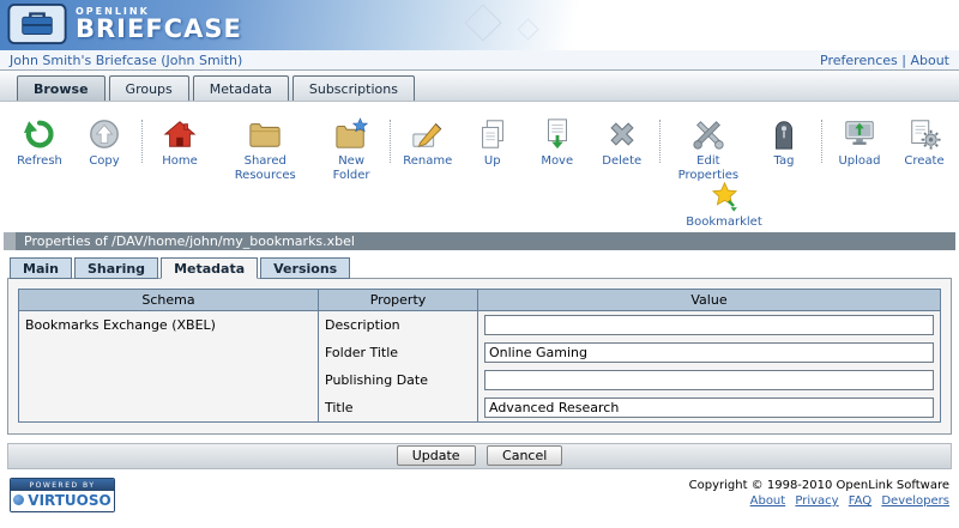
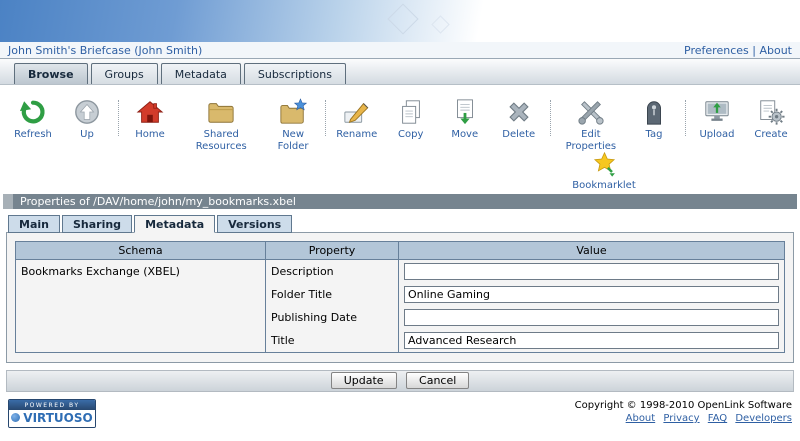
- OPENLINK
- BRIEFCASE
  John Smith's Briefcase (John Smith)
  Preferences | About
  Browse
  Groups
  Metadata
  Subscriptions
  Refresh
- Copy
+ Up
  Home
  Shared Resources
  New Folder
  Rename
- Up
+ Copy
  Move
  Delete
  Edit Properties
  Tag
  Upload
  Create
  Bookmarklet
  Properties of /DAV/home/john/my_bookmarks.xbel
  Main
  Sharing
  Metadata
  Versions
  Schema	Property	Value
  Bookmarks Exchange (XBEL)	Description
  	Folder Title	Online Gaming
  	Publishing Date
  	Title	Advanced Research
  Update Cancel
  VIRTUOSO
  Copyright © 1998-2010 OpenLink Software
  About Privacy FAQ Developers
